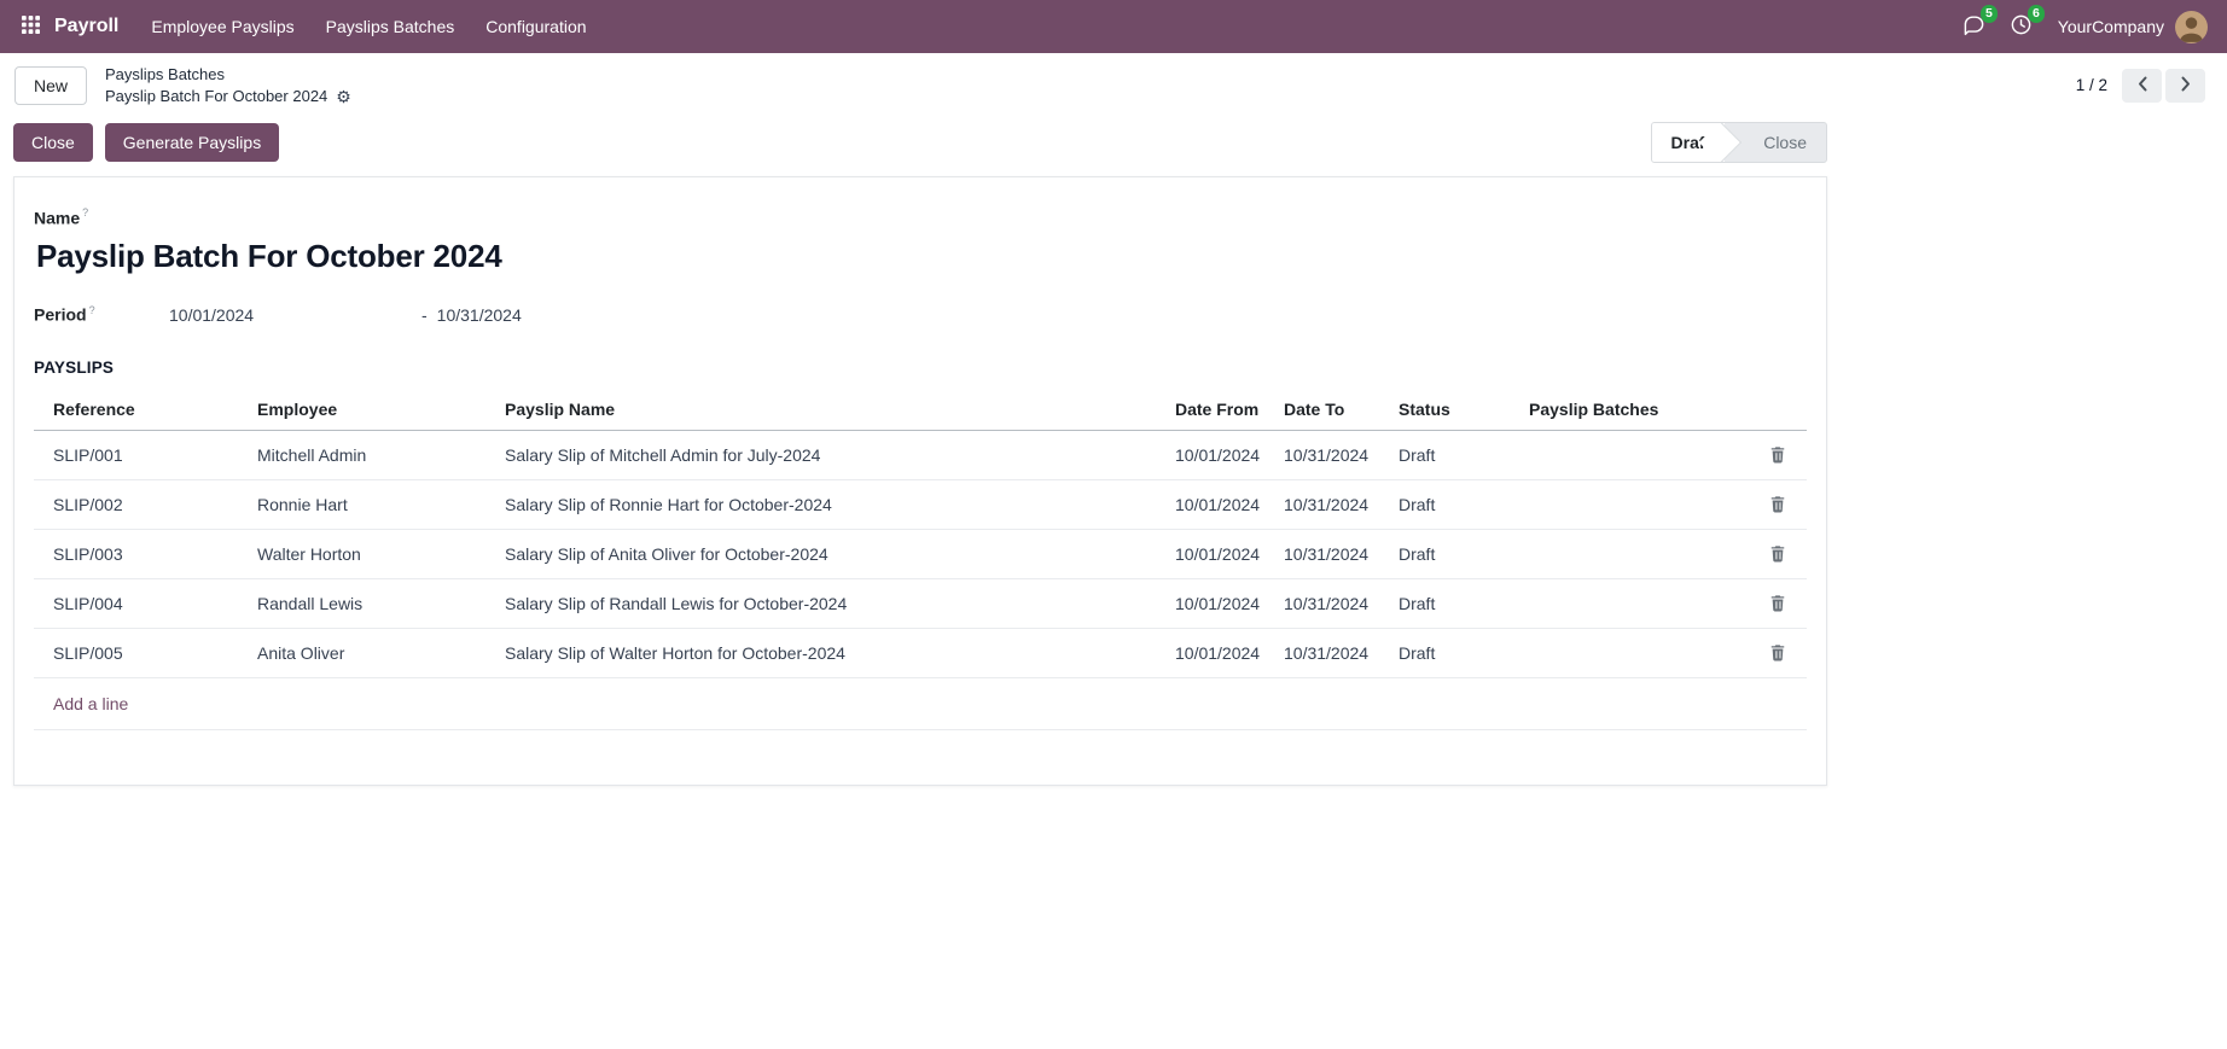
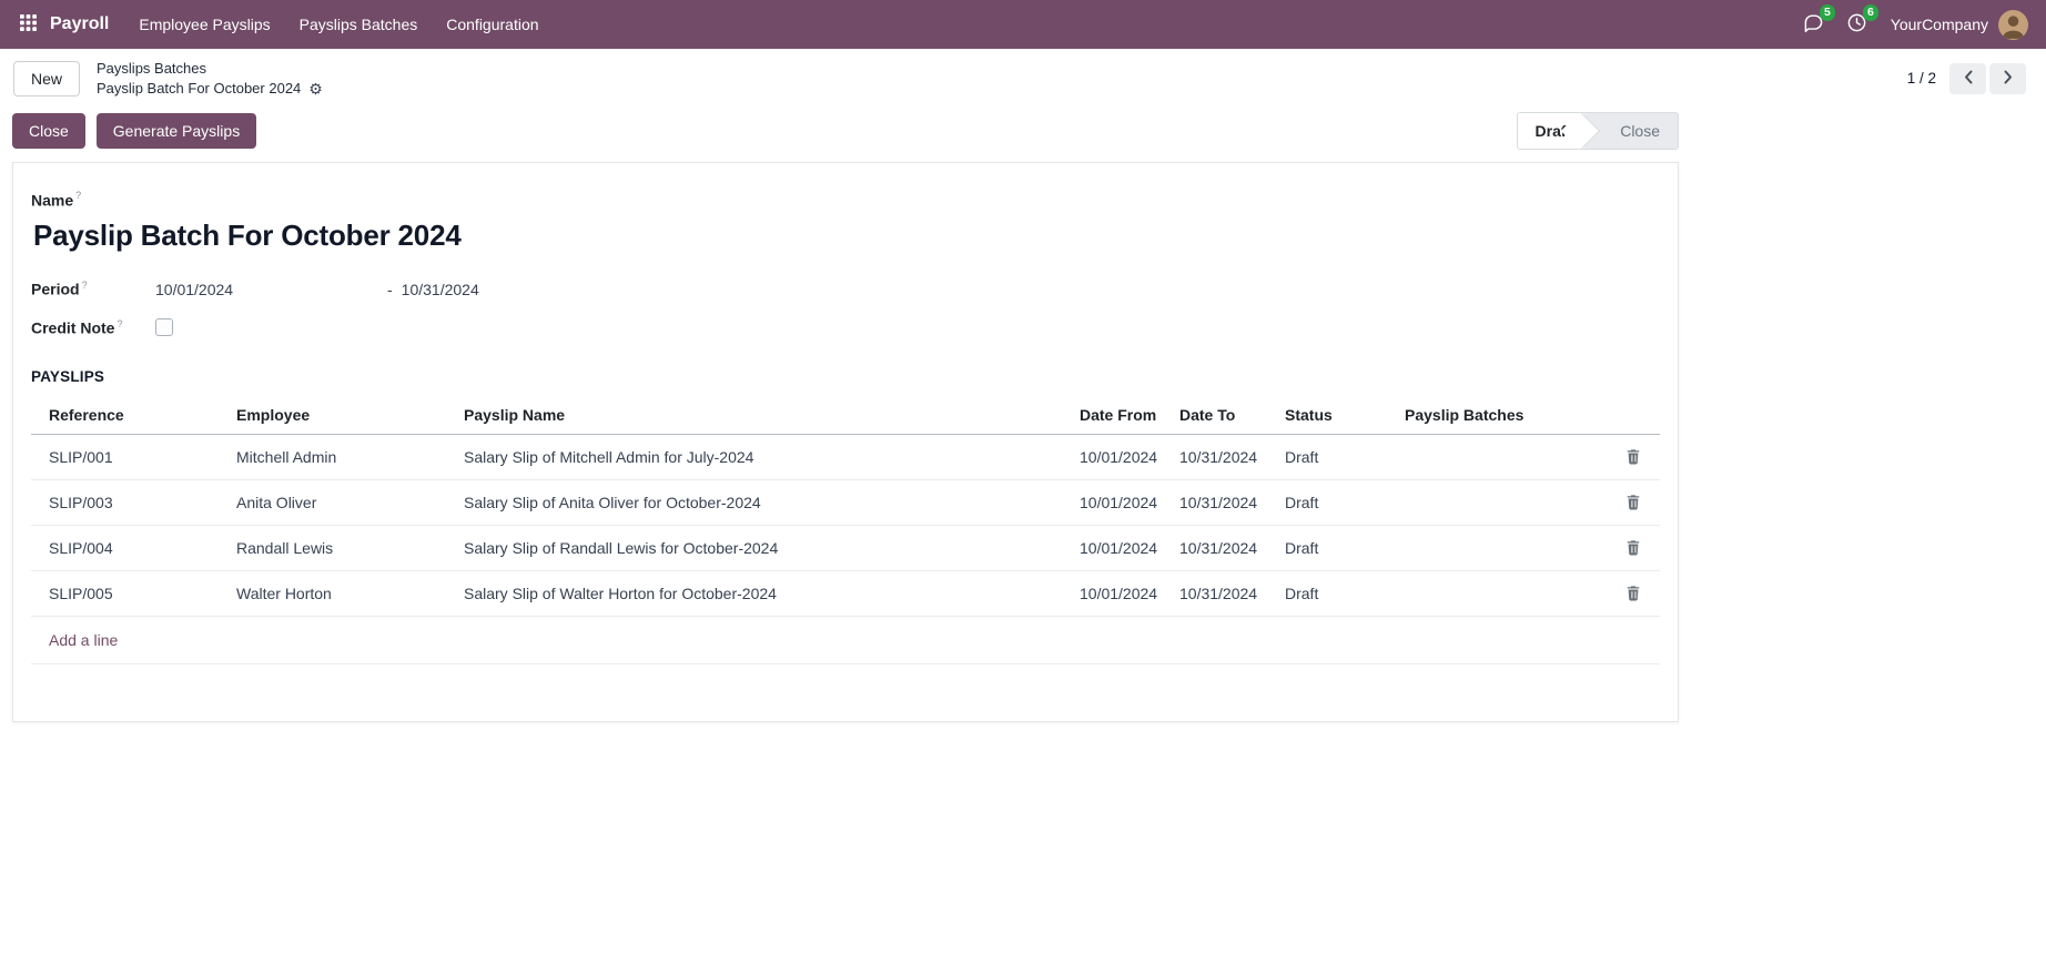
  Payroll
  Employee Payslips
  Payslips Batches
  Configuration
  5
  6
  YourCompany
  New
  Payslips Batches
  Payslip Batch For October 2024
  ⚙
  1 / 2
  Close
  Generate Payslips
  Draft
  Close
  Name ?
  Payslip Batch For October 2024
  Period ?
  10/01/2024
  -
  10/31/2024
+ Credit Note ?
  PAYSLIPS
  Reference	Employee	Payslip Name	Date From	Date To	Status	Payslip Batches
  SLIP/001	Mitchell Admin	Salary Slip of Mitchell Admin for July-2024	10/01/2024	10/31/2024	Draft
- SLIP/002	Ronnie Hart	Salary Slip of Ronnie Hart for October-2024	10/01/2024	10/31/2024	Draft
- SLIP/003	Walter Horton	Salary Slip of Anita Oliver for October-2024	10/01/2024	10/31/2024	Draft
+ SLIP/003	Anita Oliver	Salary Slip of Anita Oliver for October-2024	10/01/2024	10/31/2024	Draft
  SLIP/004	Randall Lewis	Salary Slip of Randall Lewis for October-2024	10/01/2024	10/31/2024	Draft
- SLIP/005	Anita Oliver	Salary Slip of Walter Horton for October-2024	10/01/2024	10/31/2024	Draft
+ SLIP/005	Walter Horton	Salary Slip of Walter Horton for October-2024	10/01/2024	10/31/2024	Draft
  Add a line
